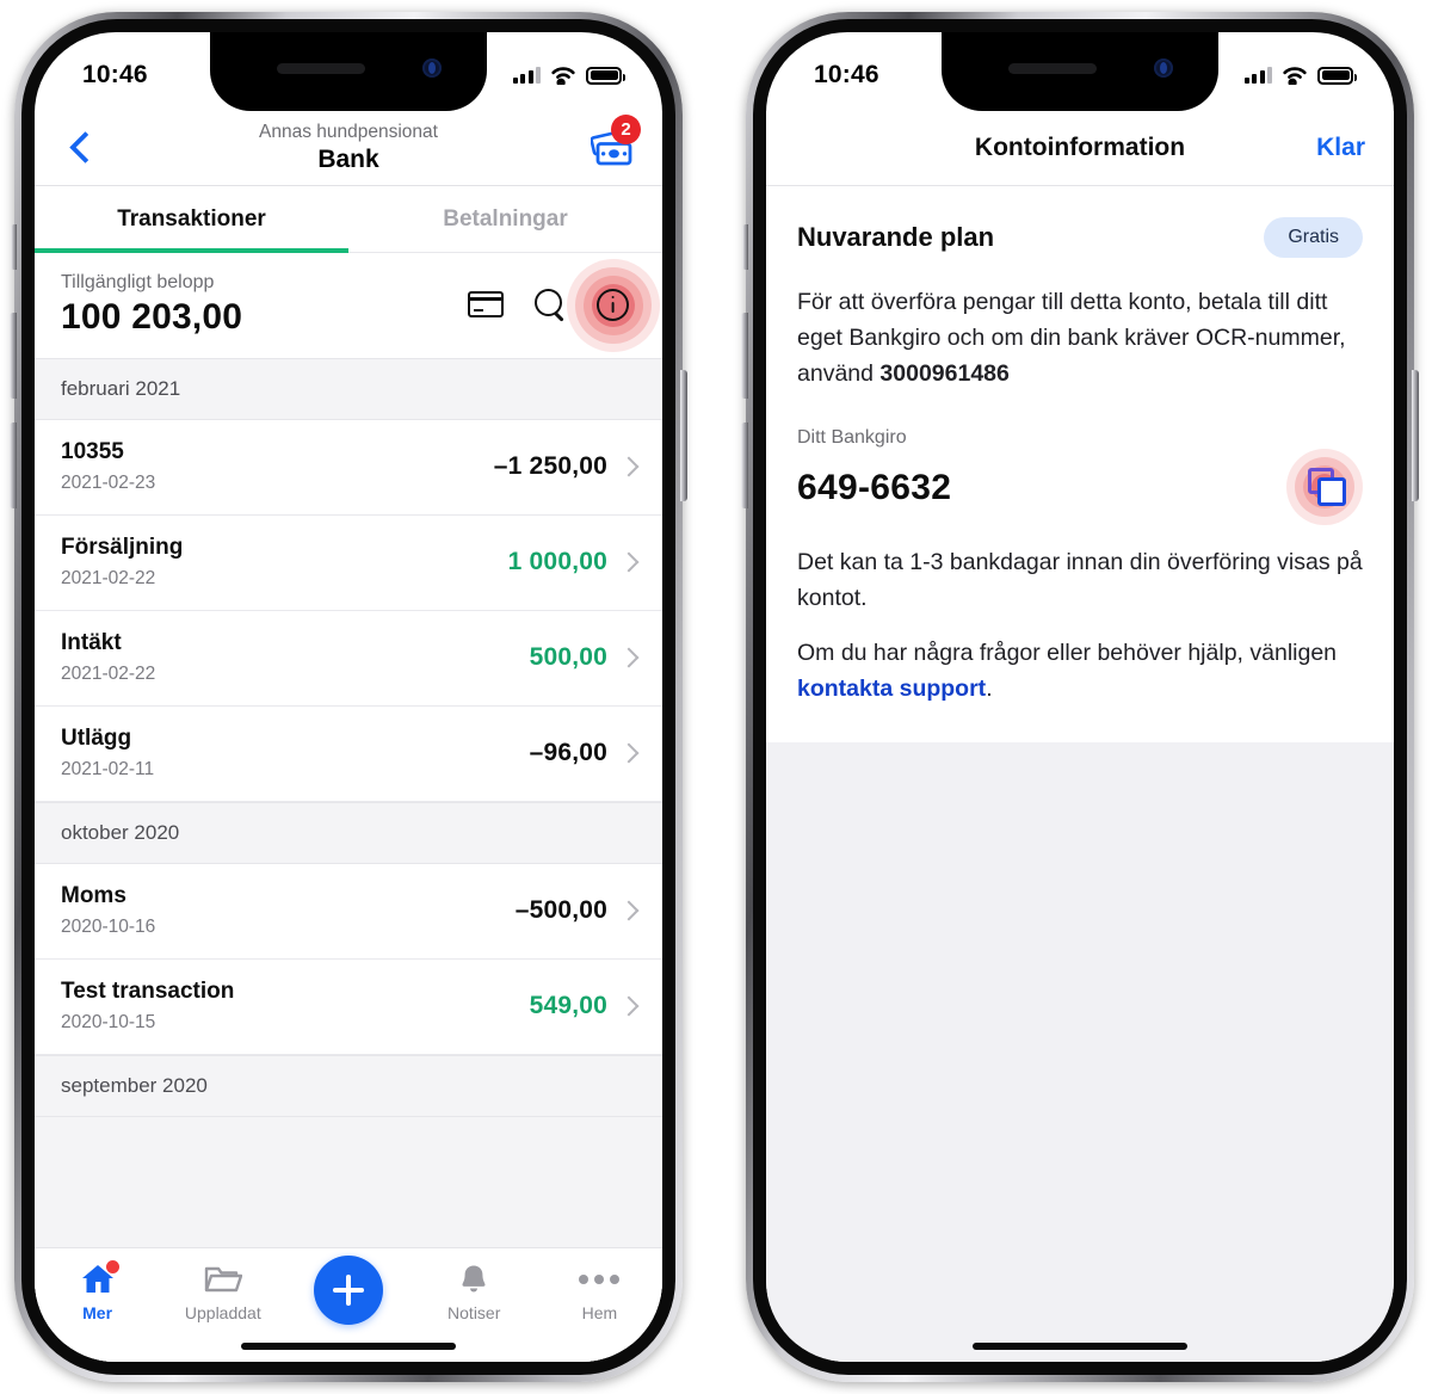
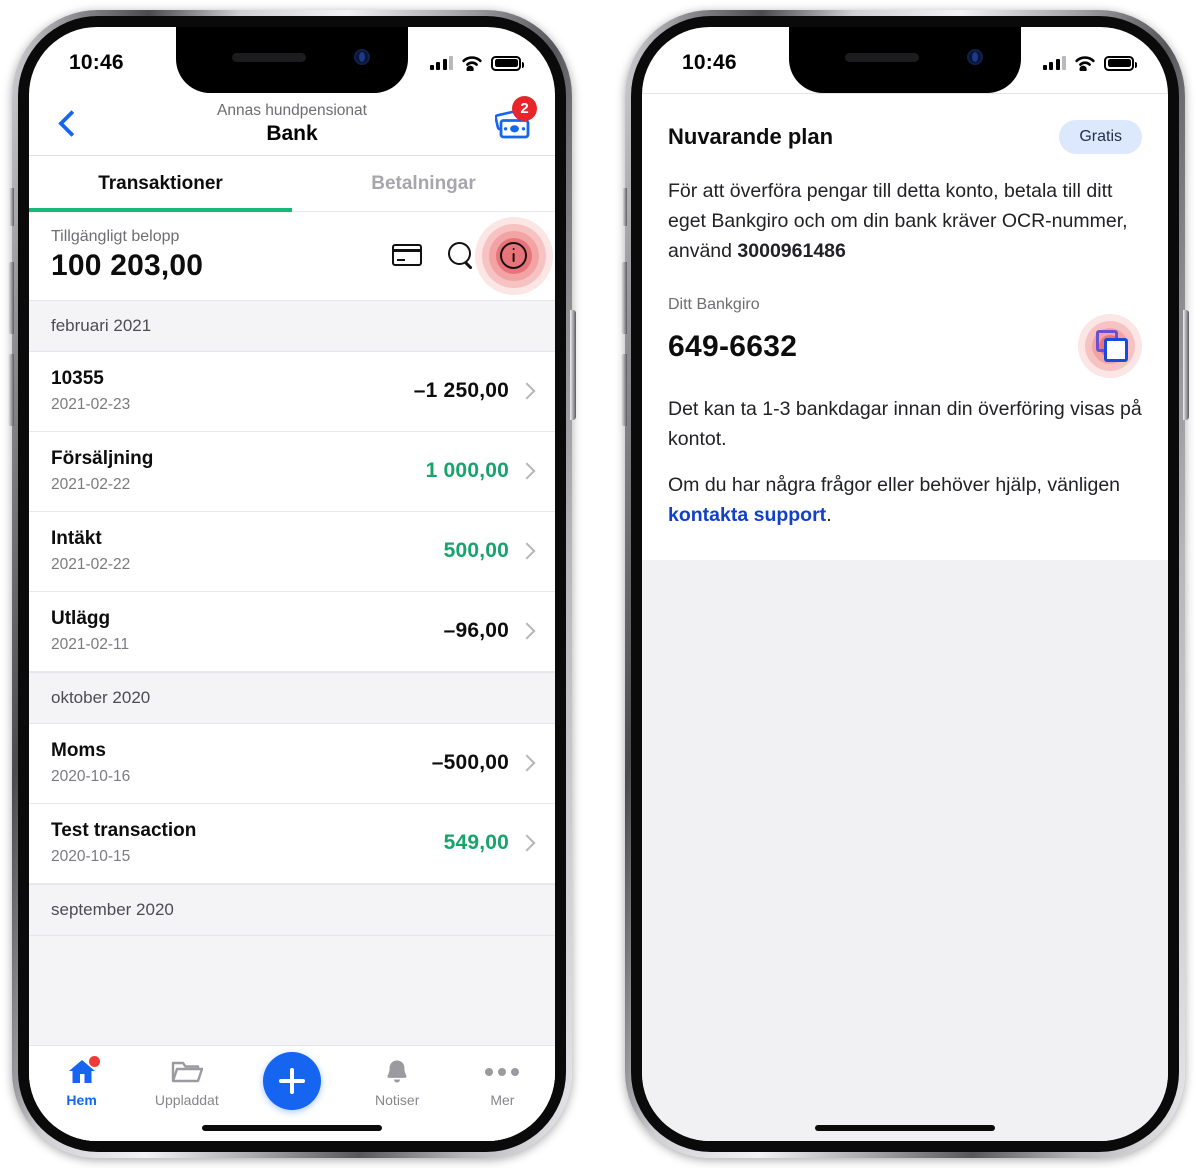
  10:46
  Annas hundpensionat
  Bank
  2
  Transaktioner
  Betalningar
  Tillgängligt belopp
  100 203,00
  februari 2021
  10355
  2021-02-23
  –1 250,00
  Försäljning
  2021-02-22
  1 000,00
  Intäkt
  2021-02-22
  500,00
  Utlägg
  2021-02-11
  –96,00
  oktober 2020
  Moms
  2020-10-16
  –500,00
  Test transaction
  2020-10-15
  549,00
  september 2020
- Mer
+ Hem
  Uppladdat
  Notiser
- Hem
+ Mer
  10:46
- Kontoinformation
- Klar
  Nuvarande plan
  Gratis
  För att överföra pengar till detta konto, betala till ditt eget Bankgiro och om din bank kräver OCR-nummer, använd 3000961486
  Ditt Bankgiro
  649-6632
  Det kan ta 1-3 bankdagar innan din överföring visas på kontot.
  Om du har några frågor eller behöver hjälp, vänligen kontakta support.
